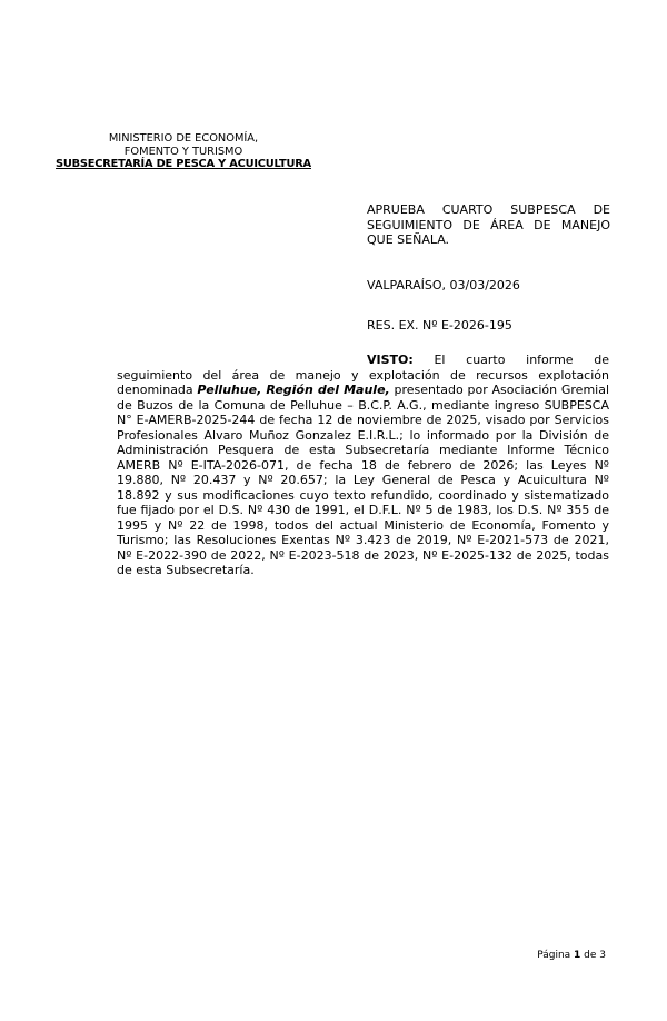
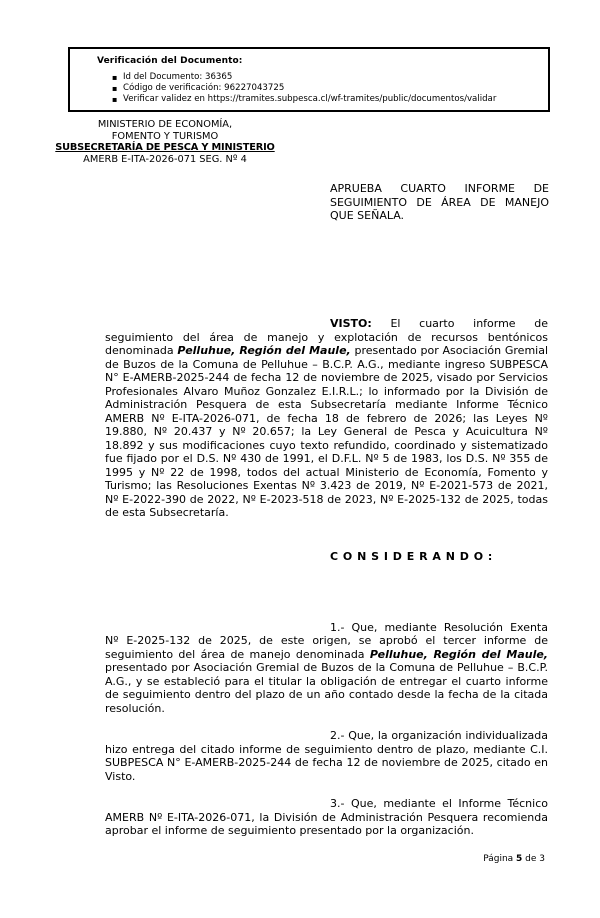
+ Verificación del Documento:
+ Id del Documento: 36365
+ Código de verificación: 96227043725
+ Verificar validez en https://tramites.subpesca.cl/wf-tramites/public/documentos/validar
  MINISTERIO DE ECONOMÍA,
  FOMENTO Y TURISMO
- SUBSECRETARÍA DE PESCA Y ACUICULTURA
+ SUBSECRETARÍA DE PESCA Y MINISTERIO
+ AMERB E-ITA-2026-071 SEG. Nº 4
- APRUEBA CUARTO SUBPESCA DE SEGUIMIENTO DE ÁREA DE MANEJO QUE SEÑALA.
+ APRUEBA CUARTO INFORME DE SEGUIMIENTO DE ÁREA DE MANEJO QUE SEÑALA.
- VALPARAÍSO, 03/03/2026
- RES. EX. Nº E-2026-195
- VISTO: El cuarto informe de seguimiento del área de manejo y explotación de recursos explotación denominada Pelluhue, Región del Maule, presentado por Asociación Gremial de Buzos de la Comuna de Pelluhue – B.C.P. A.G., mediante ingreso SUBPESCA N° E-AMERB-2025-244 de fecha 12 de noviembre de 2025, visado por Servicios Profesionales Alvaro Muñoz Gonzalez E.I.R.L.; lo informado por la División de Administración Pesquera de esta Subsecretaría mediante Informe Técnico AMERB Nº E-ITA-2026-071, de fecha 18 de febrero de 2026; las Leyes Nº 19.880, Nº 20.437 y Nº 20.657; la Ley General de Pesca y Acuicultura Nº 18.892 y sus modificaciones cuyo texto refundido, coordinado y sistematizado fue fijado por el D.S. Nº 430 de 1991, el D.F.L. Nº 5 de 1983, los D.S. Nº 355 de 1995 y Nº 22 de 1998, todos del actual Ministerio de Economía, Fomento y Turismo; las Resoluciones Exentas Nº 3.423 de 2019, Nº E-2021-573 de 2021, Nº E-2022-390 de 2022, Nº E-2023-518 de 2023, Nº E-2025-132 de 2025, todas de esta Subsecretaría.
+ VISTO: El cuarto informe de seguimiento del área de manejo y explotación de recursos bentónicos denominada Pelluhue, Región del Maule, presentado por Asociación Gremial de Buzos de la Comuna de Pelluhue – B.C.P. A.G., mediante ingreso SUBPESCA N° E-AMERB-2025-244 de fecha 12 de noviembre de 2025, visado por Servicios Profesionales Alvaro Muñoz Gonzalez E.I.R.L.; lo informado por la División de Administración Pesquera de esta Subsecretaría mediante Informe Técnico AMERB Nº E-ITA-2026-071, de fecha 18 de febrero de 2026; las Leyes Nº 19.880, Nº 20.437 y Nº 20.657; la Ley General de Pesca y Acuicultura Nº 18.892 y sus modificaciones cuyo texto refundido, coordinado y sistematizado fue fijado por el D.S. Nº 430 de 1991, el D.F.L. Nº 5 de 1983, los D.S. Nº 355 de 1995 y Nº 22 de 1998, todos del actual Ministerio de Economía, Fomento y Turismo; las Resoluciones Exentas Nº 3.423 de 2019, Nº E-2021-573 de 2021, Nº E-2022-390 de 2022, Nº E-2023-518 de 2023, Nº E-2025-132 de 2025, todas de esta Subsecretaría.
+ C O N S I D E R A N D O :
+ 1.- Que, mediante Resolución Exenta Nº E-2025-132 de 2025, de este origen, se aprobó el tercer informe de seguimiento del área de manejo denominada Pelluhue, Región del Maule, presentado por Asociación Gremial de Buzos de la Comuna de Pelluhue – B.C.P. A.G., y se estableció para el titular la obligación de entregar el cuarto informe de seguimiento dentro del plazo de un año contado desde la fecha de la citada resolución.
+ 2.- Que, la organización individualizada hizo entrega del citado informe de seguimiento dentro de plazo, mediante C.I. SUBPESCA N° E-AMERB-2025-244 de fecha 12 de noviembre de 2025, citado en Visto.
+ 3.- Que, mediante el Informe Técnico AMERB Nº E-ITA-2026-071, la División de Administración Pesquera recomienda aprobar el informe de seguimiento presentado por la organización.
- Página 1 de 3
+ Página 5 de 3
